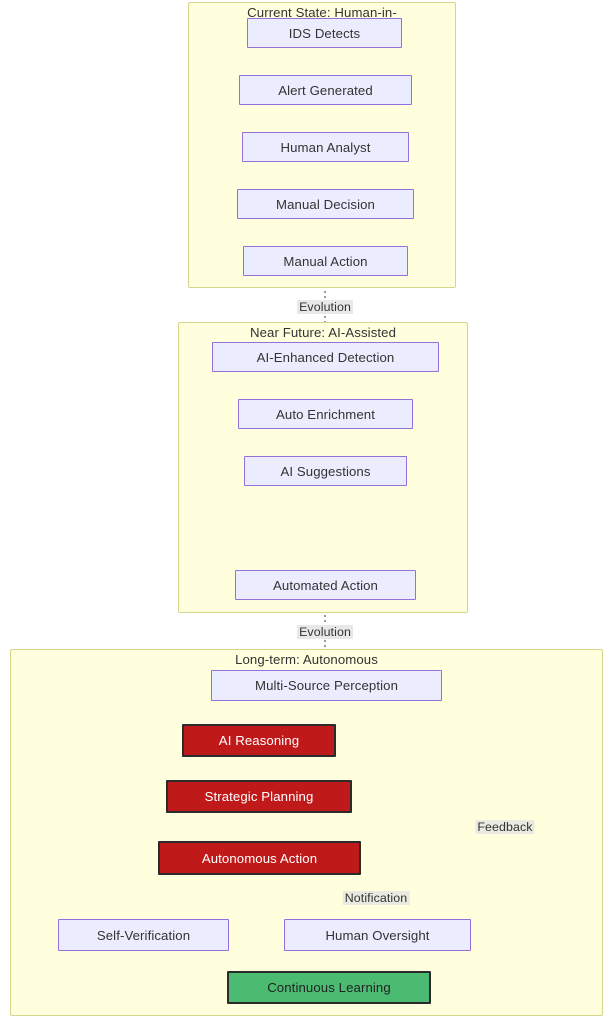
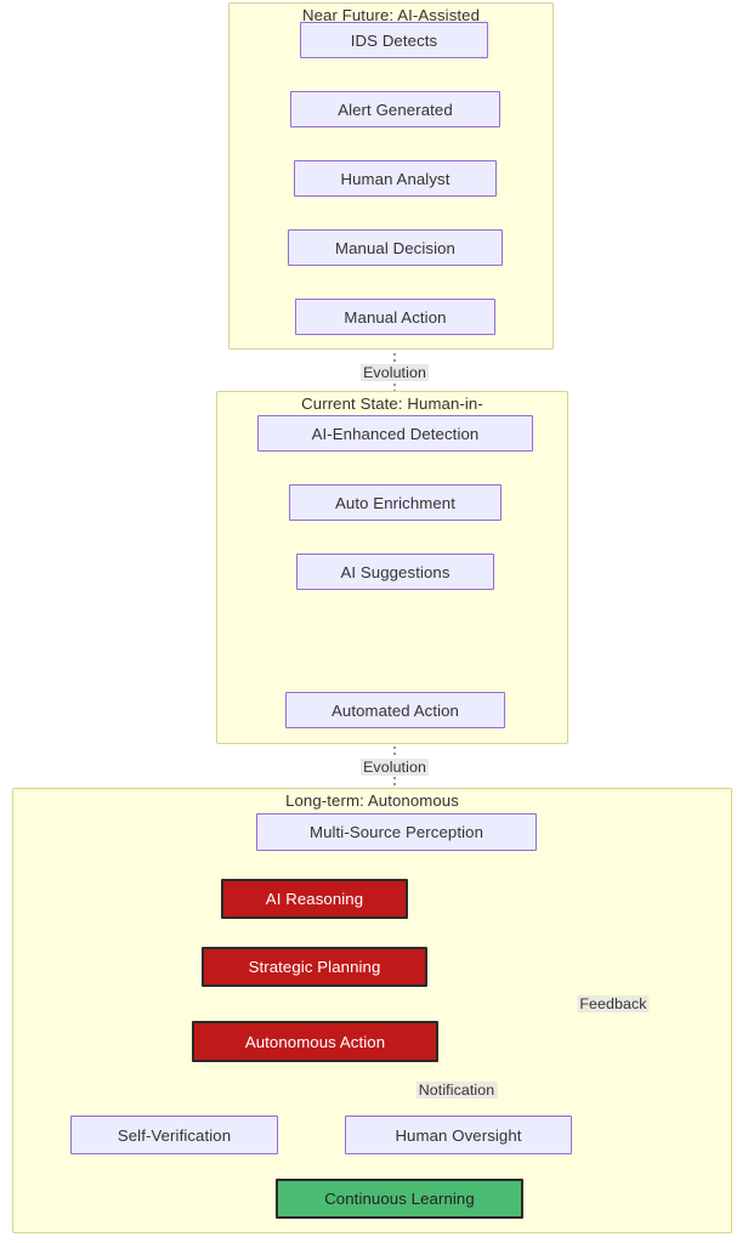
- Current State: Human-in-
+ Near Future: AI-Assisted
  IDS Detects
  Alert Generated
  Human Analyst
  Manual Decision
  Manual Action
  Evolution
- Near Future: AI-Assisted
+ Current State: Human-in-
  AI-Enhanced Detection
  Auto Enrichment
  AI Suggestions
  Automated Action
  Evolution
  Long-term: Autonomous
  Multi-Source Perception
  AI Reasoning
  Strategic Planning
  Autonomous Action
  Self-Verification
  Human Oversight
  Continuous Learning
  Feedback
  Notification
